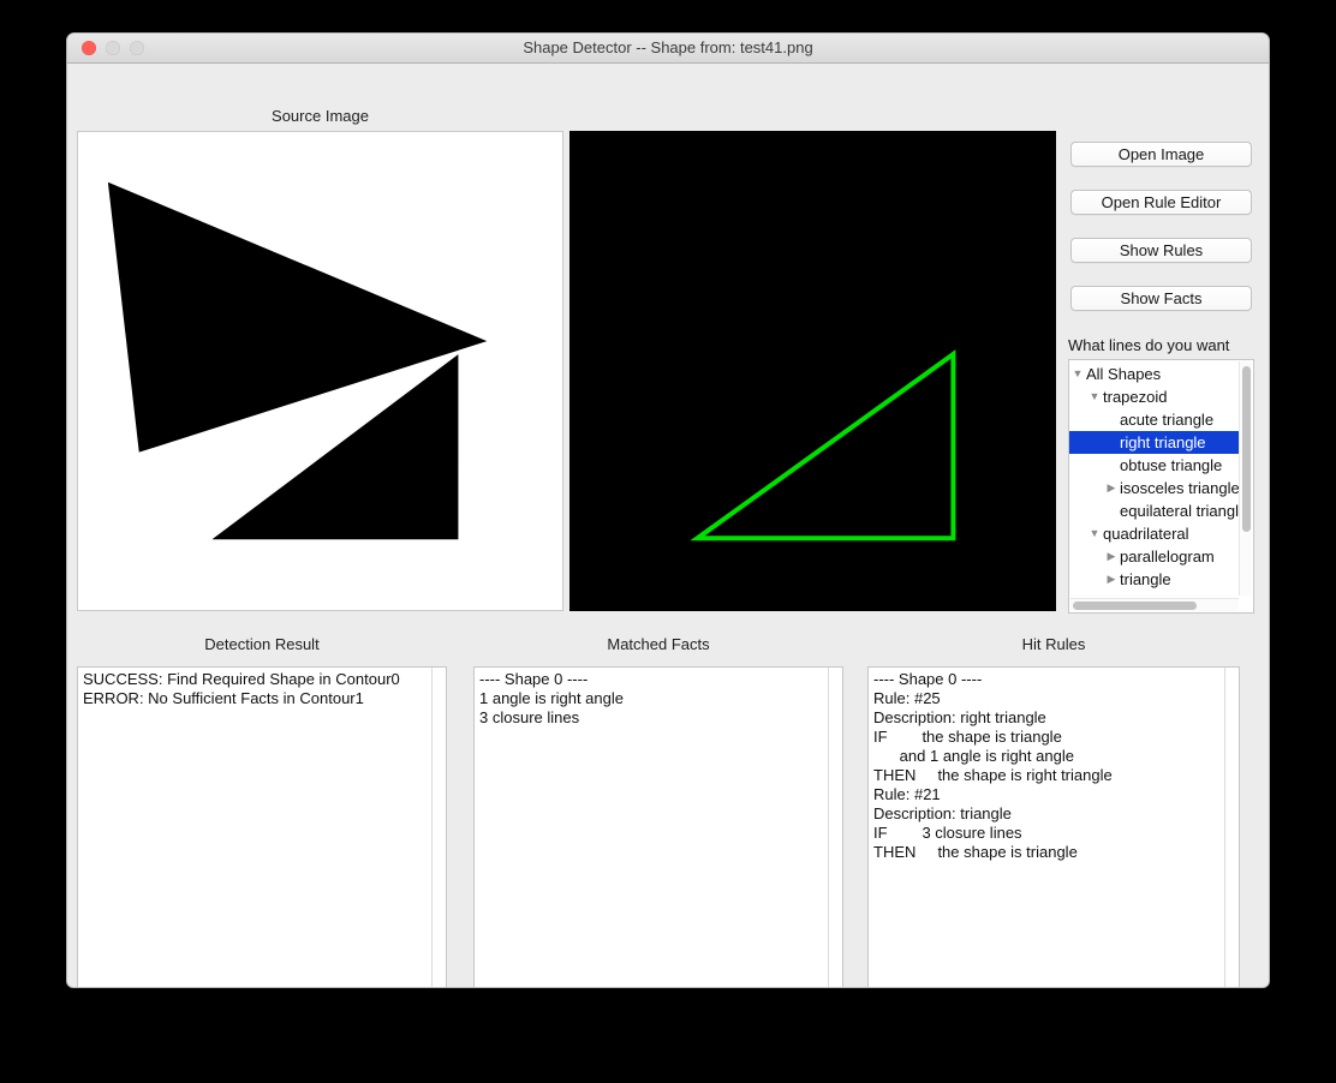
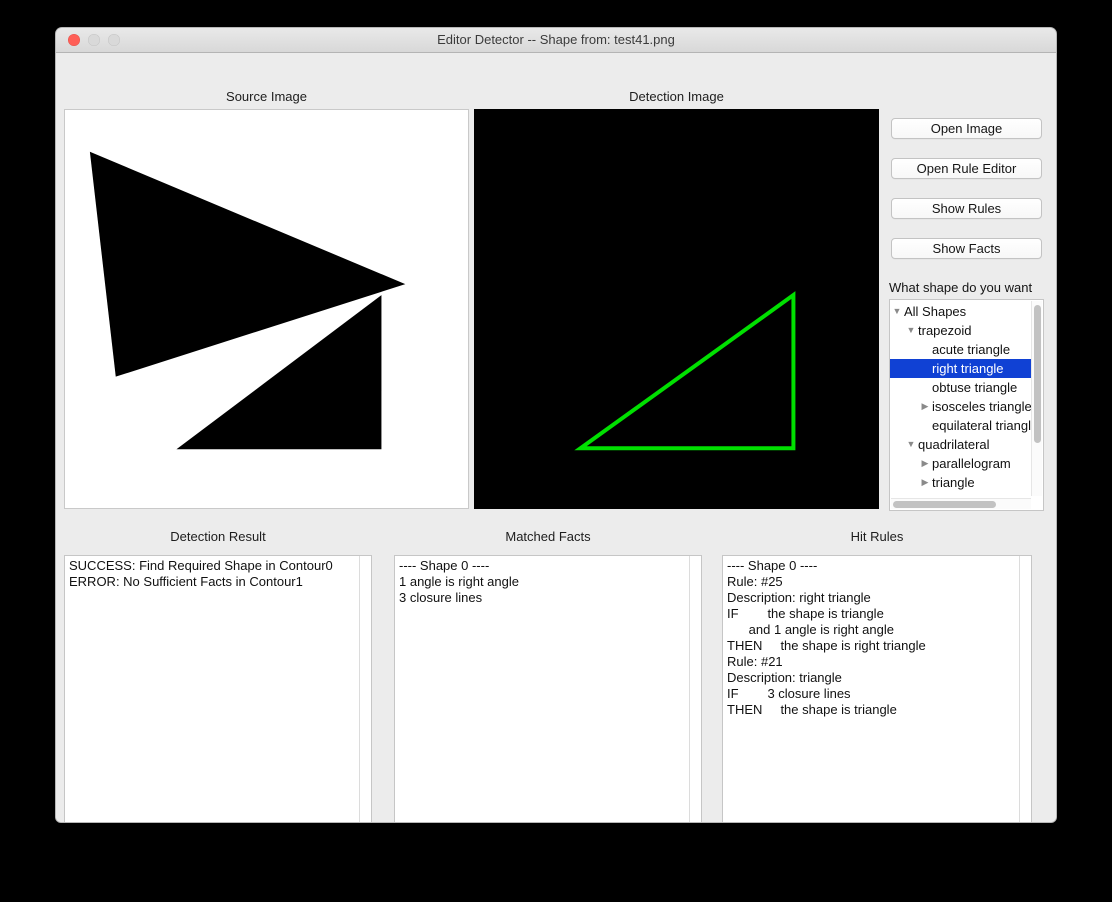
- Shape Detector -- Shape from: test41.png
+ Editor Detector -- Shape from: test41.png
  Source Image
+ Detection Image
  Open Image
  Open Rule Editor
  Show Rules
  Show Facts
- What lines do you want
+ What shape do you want
  ▼ All Shapes
  ▼ trapezoid
  acute triangle
  right triangle
  obtuse triangle
  ▶ isosceles triangle
  equilateral triangl
  ▼ quadrilateral
  ▶ parallelogram
  ▶ triangle
  Detection Result
  Matched Facts
  Hit Rules
  SUCCESS: Find Required Shape in Contour0
  ERROR: No Sufficient Facts in Contour1
  ---- Shape 0 ----
  1 angle is right angle
  3 closure lines
  ---- Shape 0 ----
  Rule: #25
  Description: right triangle
  IF the shape is triangle
  and 1 angle is right angle
  THEN the shape is right triangle
  Rule: #21
  Description: triangle
  IF 3 closure lines
  THEN the shape is triangle
